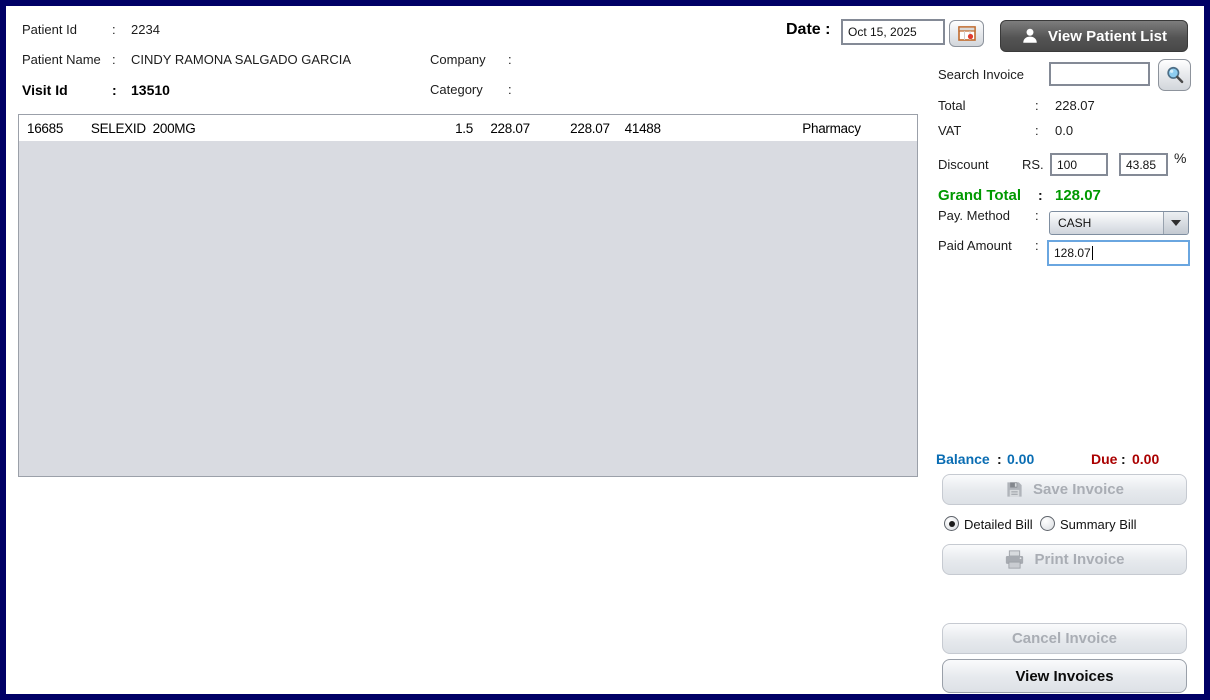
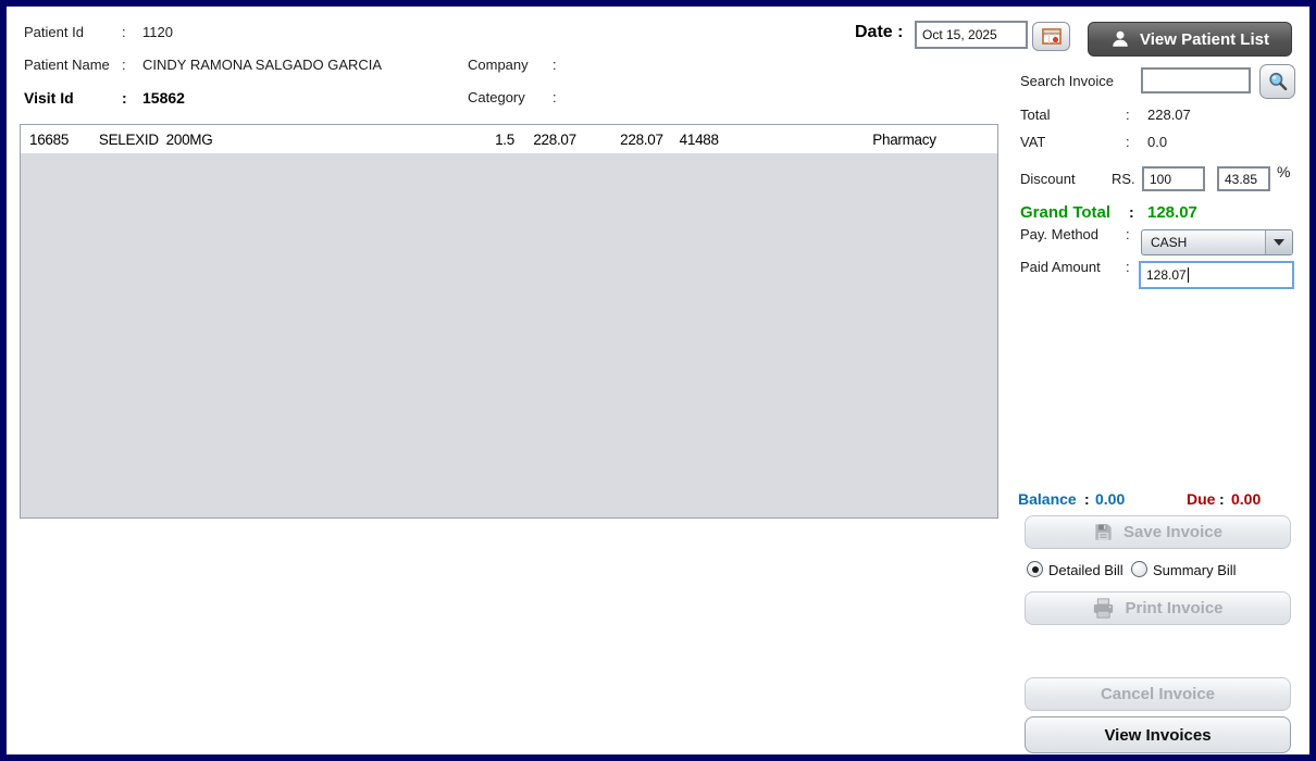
  Patient Id
  :
- 2234
+ 1120
  Patient Name
  :
  CINDY RAMONA SALGADO GARCIA
  Visit Id
  :
- 13510
+ 15862
  Company
  :
  Category
  :
  Date :
  Oct 15, 2025
  View Patient List
  16685
  SELEXID 200MG
  1.5
  228.07
  228.07
  41488
  Pharmacy
  Search Invoice
  Total
  :
  228.07
  VAT
  :
  0.0
  Discount
  RS.
  100
  43.85
  %
  Grand Total
  :
  128.07
  Pay. Method
  :
  CASH
  Paid Amount
  :
  128.07
  Balance
  :
  0.00
  Due
  :
  0.00
  Save Invoice
  Detailed Bill
  Summary Bill
  Print Invoice
  Cancel Invoice
  View Invoices
